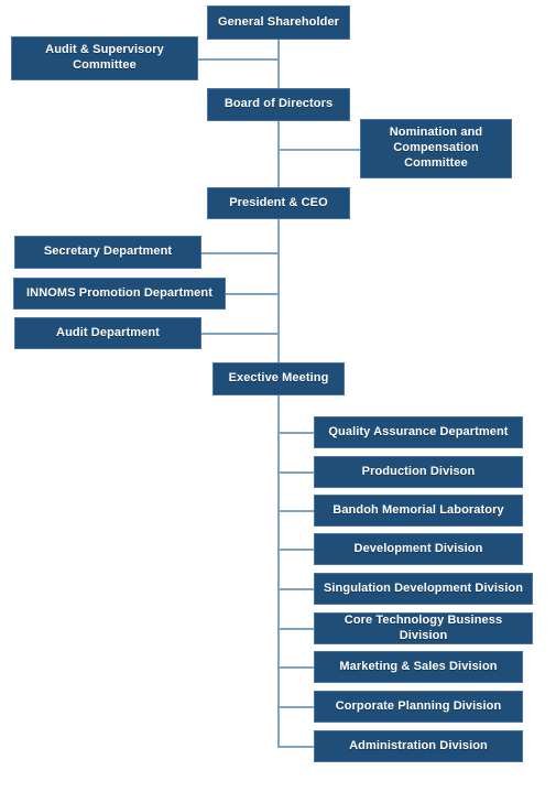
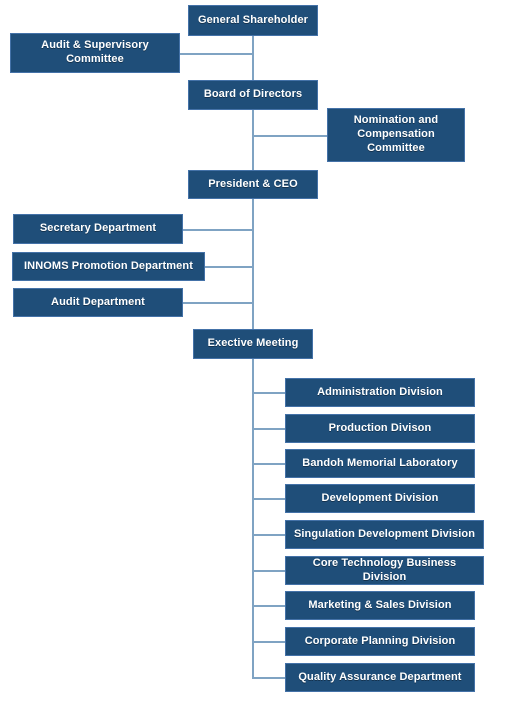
  General Shareholder
  Audit & Supervisory
  Committee
  Board of Directors
  Nomination and
  Compensation
  Committee
  President & CEO
  Secretary Department
  INNOMS Promotion Department
  Audit Department
  Exective Meeting
- Quality Assurance Department
+ Administration Division
  Production Divison
  Bandoh Memorial Laboratory
  Development Division
  Singulation Development Division
  Core Technology Business Division
  Marketing & Sales Division
  Corporate Planning Division
- Administration Division
+ Quality Assurance Department
